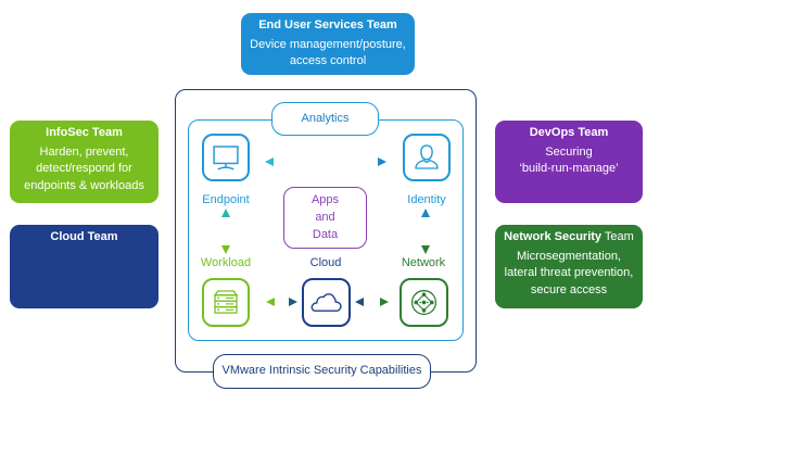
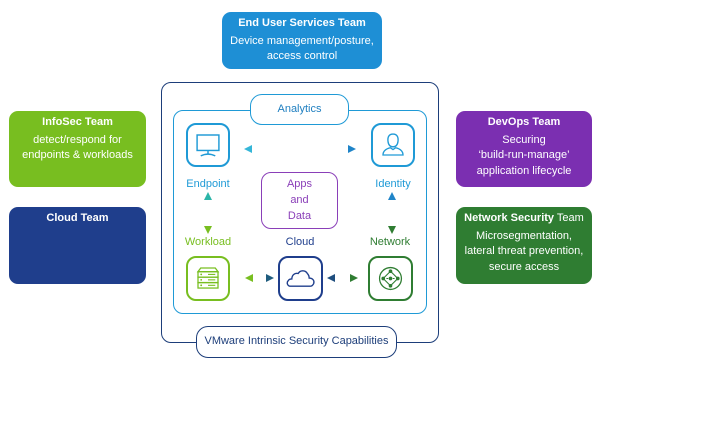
  End User Services Team
  Device management/posture,
  access control
  InfoSec Team
- Harden, prevent,
  detect/respond for
  endpoints & workloads
  Cloud Team
  DevOps Team
  Securing
  ‘build-run-manage’
+ application lifecycle
  Network Security Team
  Microsegmentation,
  lateral threat prevention,
  secure access
  Analytics
  VMware Intrinsic Security Capabilities
  Apps
  and
  Data
  Endpoint
  Identity
  Workload
  Cloud
  Network
